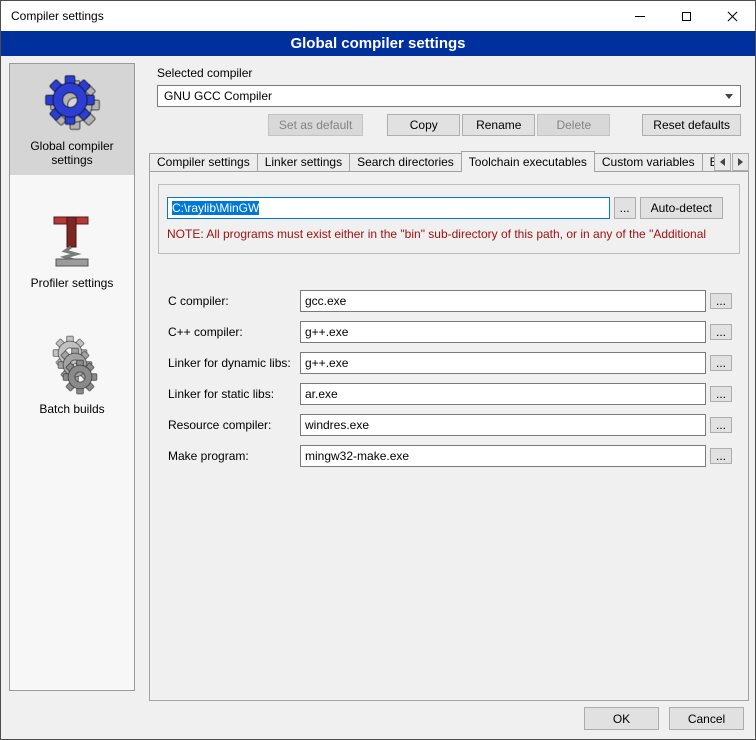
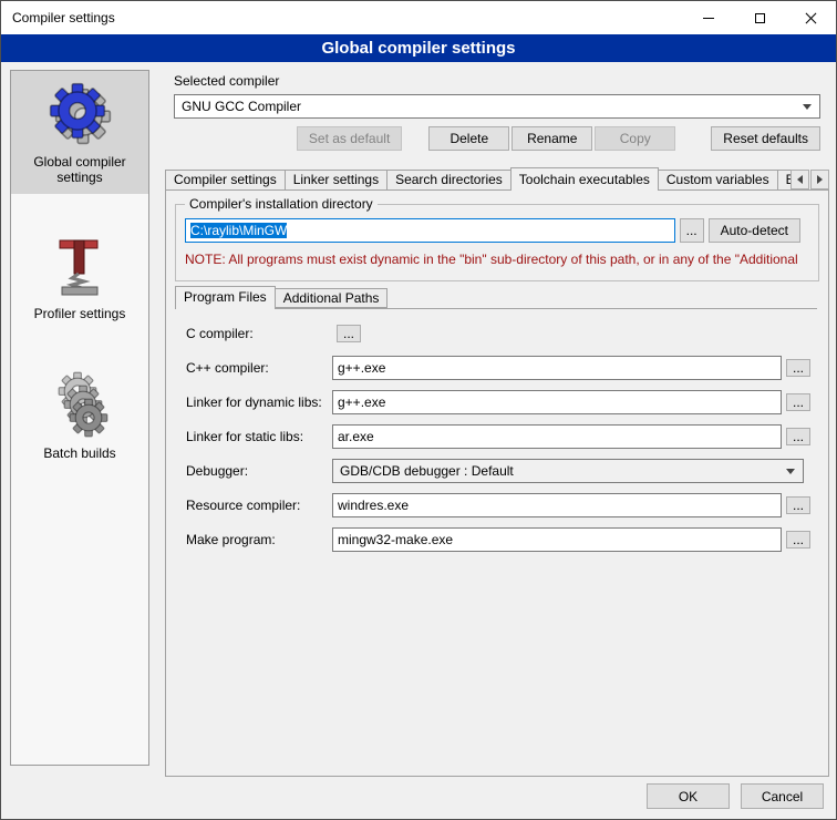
  Compiler settings
  Global compiler settings
  Global compiler settings
  Profiler settings
  Batch builds
  Selected compiler
  GNU GCC Compiler
  Set as default
- Copy
+ Delete
  Rename
- Delete
+ Copy
  Reset defaults
  Compiler settings
  Linker settings
  Search directories
  Toolchain executables
  Custom variables
+ Compiler's installation directory
  C:\raylib\MinGW
  ...
  Auto-detect
- NOTE: All programs must exist either in the "bin" sub-directory of this path, or in any of the "Additional
+ NOTE: All programs must exist dynamic in the "bin" sub-directory of this path, or in any of the "Additional
+ Program Files
+ Additional Paths
  C compiler:
- gcc.exe
  ...
  C++ compiler:
  g++.exe
  ...
  Linker for dynamic libs:
  g++.exe
  ...
  Linker for static libs:
  ar.exe
  ...
+ Debugger:
+ GDB/CDB debugger : Default
  Resource compiler:
  windres.exe
  ...
  Make program:
  mingw32-make.exe
  ...
  OK
  Cancel
